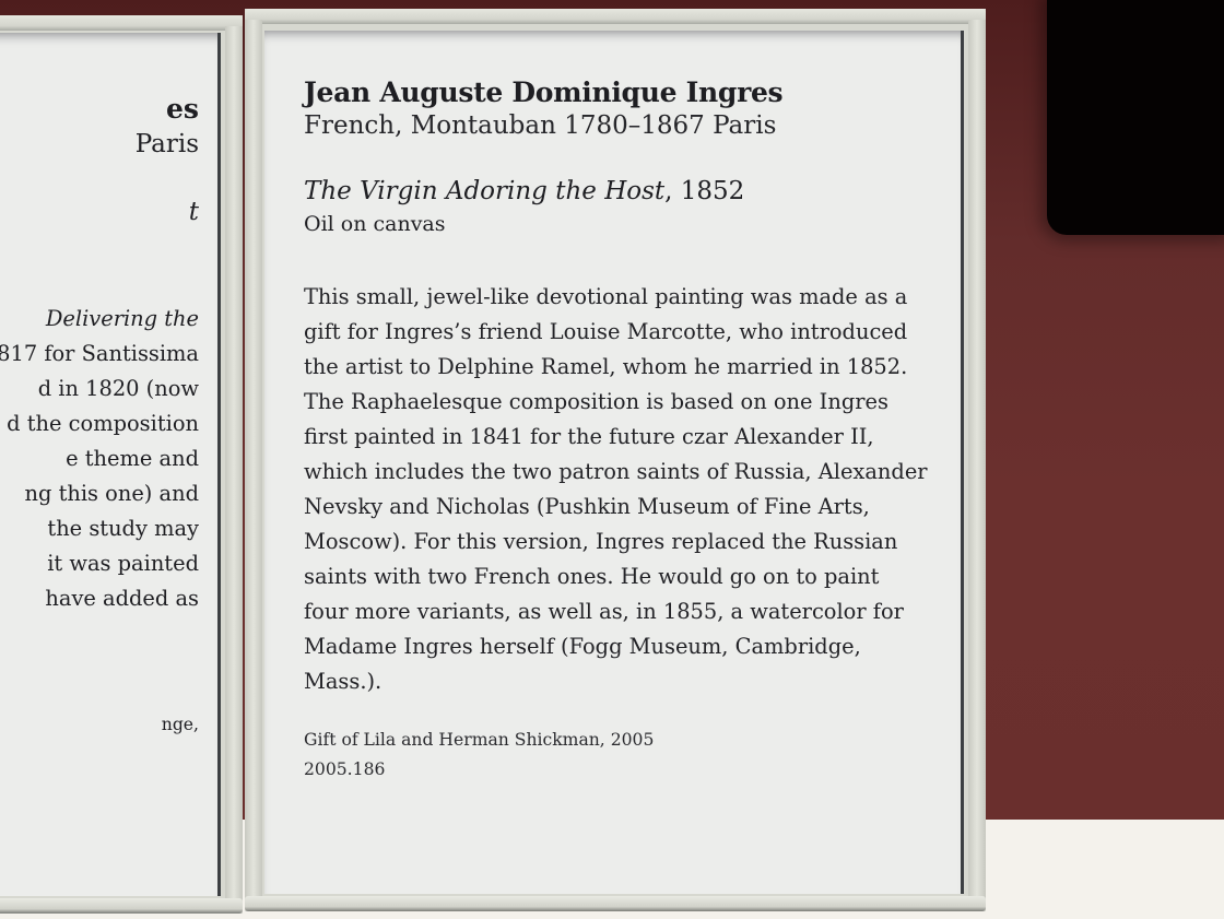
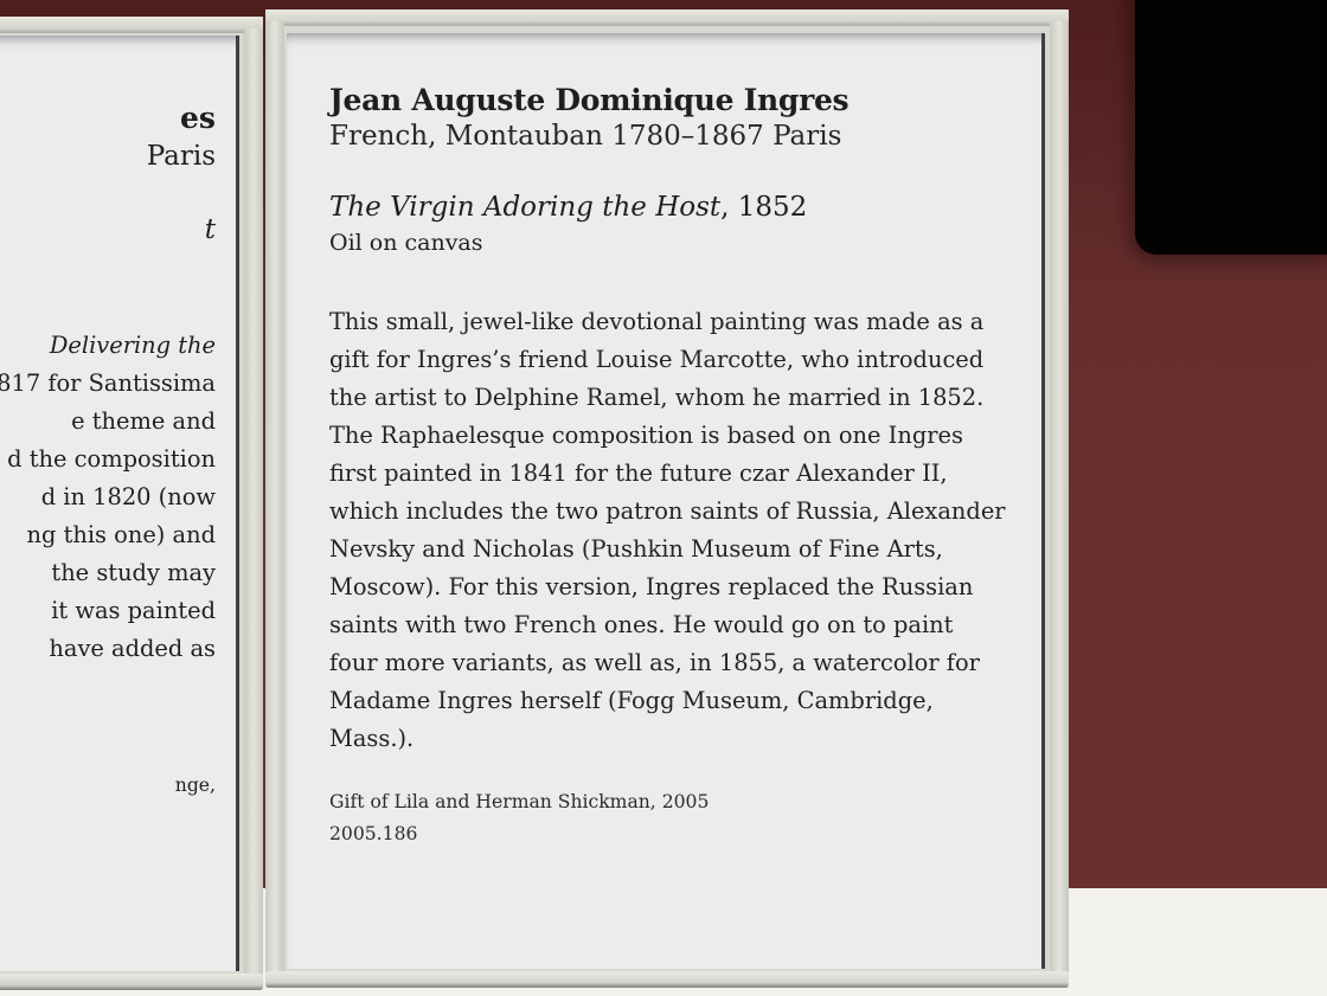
  es
  Paris
  t
  Delivering the
  817 for Santissima
- d in 1820 (now
+ e theme and
  d the composition
- e theme and
+ d in 1820 (now
  ng this one) and
  the study may
  it was painted
  have added as
  nge,
  Jean Auguste Dominique Ingres
  French, Montauban 1780–1867 Paris
  The Virgin Adoring the Host, 1852
  Oil on canvas
  This small, jewel-like devotional painting was made as a
  gift for Ingres’s friend Louise Marcotte, who introduced
  the artist to Delphine Ramel, whom he married in 1852.
  The Raphaelesque composition is based on one Ingres
  first painted in 1841 for the future czar Alexander II,
  which includes the two patron saints of Russia, Alexander
  Nevsky and Nicholas (Pushkin Museum of Fine Arts,
  Moscow). For this version, Ingres replaced the Russian
  saints with two French ones. He would go on to paint
  four more variants, as well as, in 1855, a watercolor for
  Madame Ingres herself (Fogg Museum, Cambridge,
  Mass.).
  Gift of Lila and Herman Shickman, 2005
  2005.186
